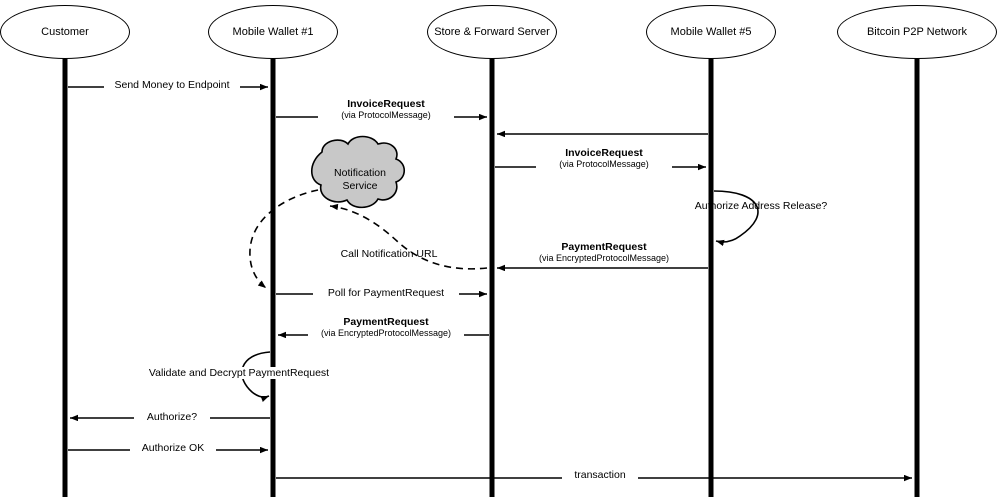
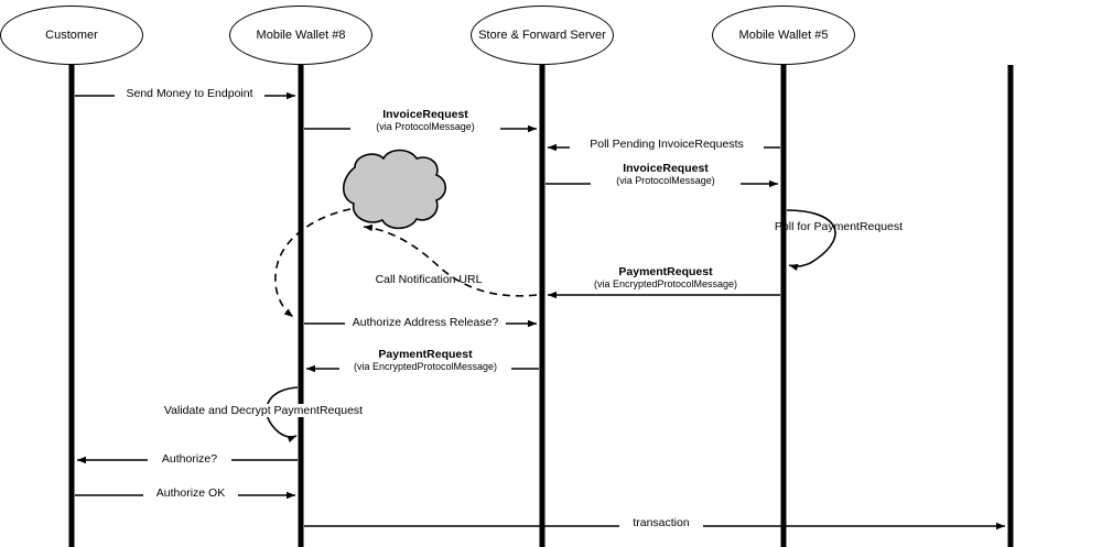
  Customer
- Mobile Wallet #1
+ Mobile Wallet #8
  Store & Forward Server
  Mobile Wallet #5
- Bitcoin P2P Network
- Notification
- Service
  Send Money to Endpoint
  InvoiceRequest
  (via ProtocolMessage)
+ Poll Pending InvoiceRequests
  InvoiceRequest
  (via ProtocolMessage)
- Authorize Address Release?
+ Poll for PaymentRequest
  PaymentRequest
  (via EncryptedProtocolMessage)
  Call Notification URL
- Poll for PaymentRequest
+ Authorize Address Release?
  PaymentRequest
  (via EncryptedProtocolMessage)
  Validate and Decrypt PaymentRequest
  Authorize?
  Authorize OK
  transaction
